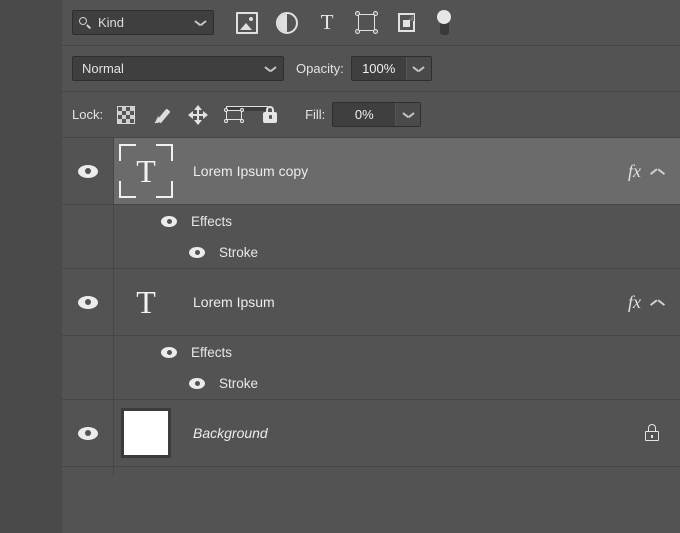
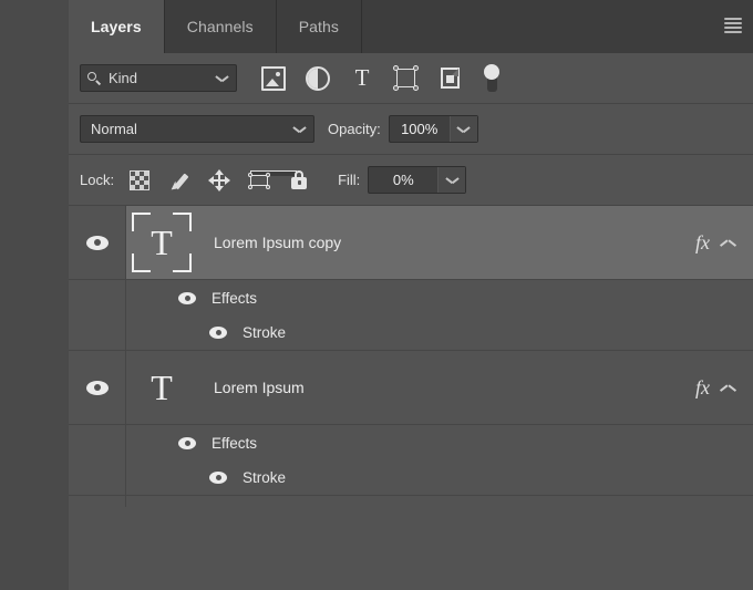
+ Layers
+ Channels
+ Paths
  Kind
  T
  Normal
  Opacity:
  100%
  Lock:
  Fill:
  0%
  T
  Lorem Ipsum copy
  fx
  Effects
  Stroke
  T
  Lorem Ipsum
  fx
  Effects
  Stroke
- Background
